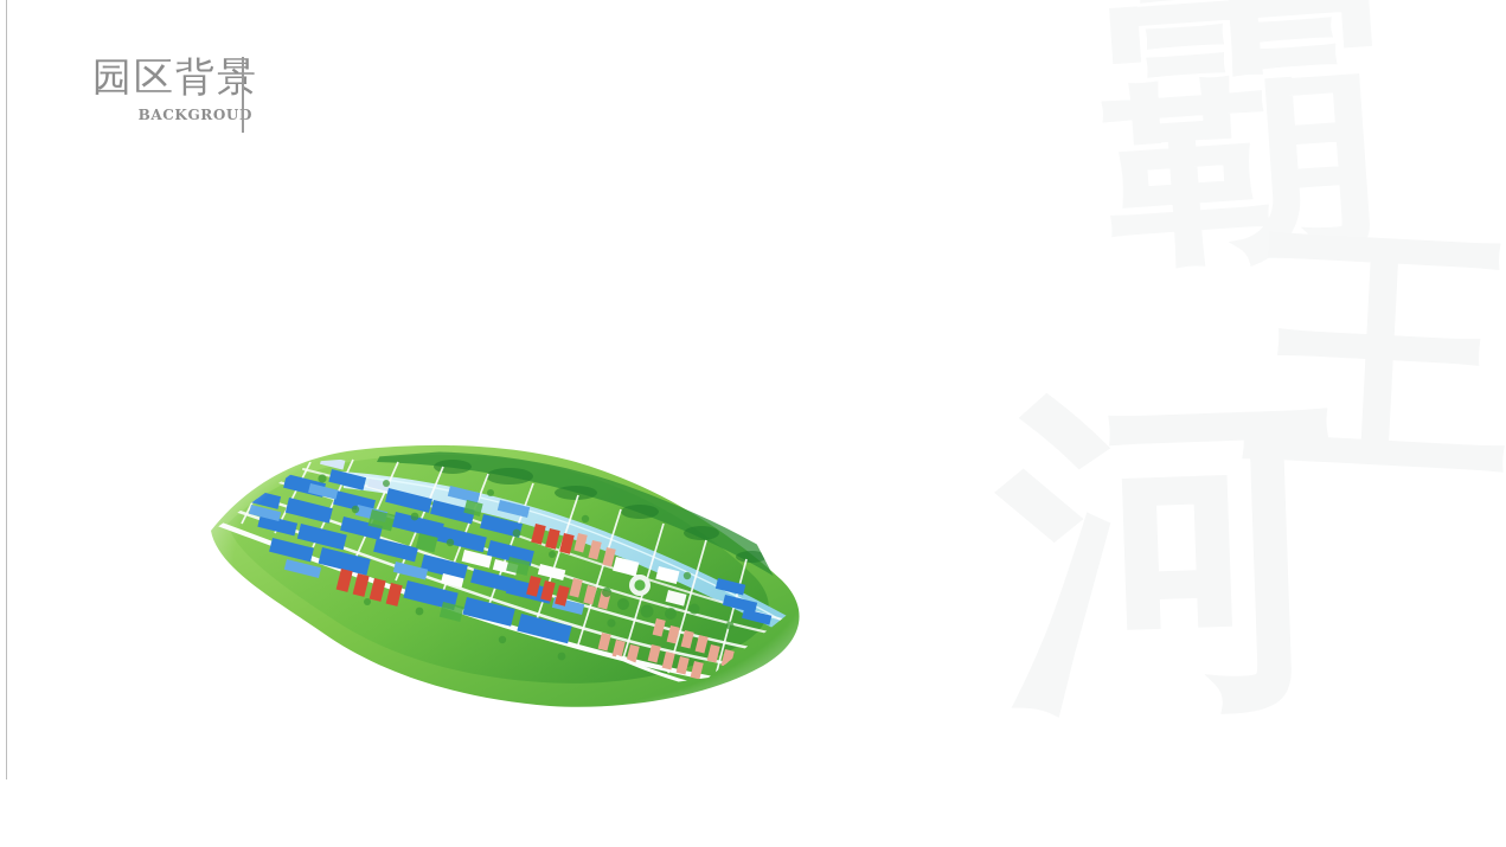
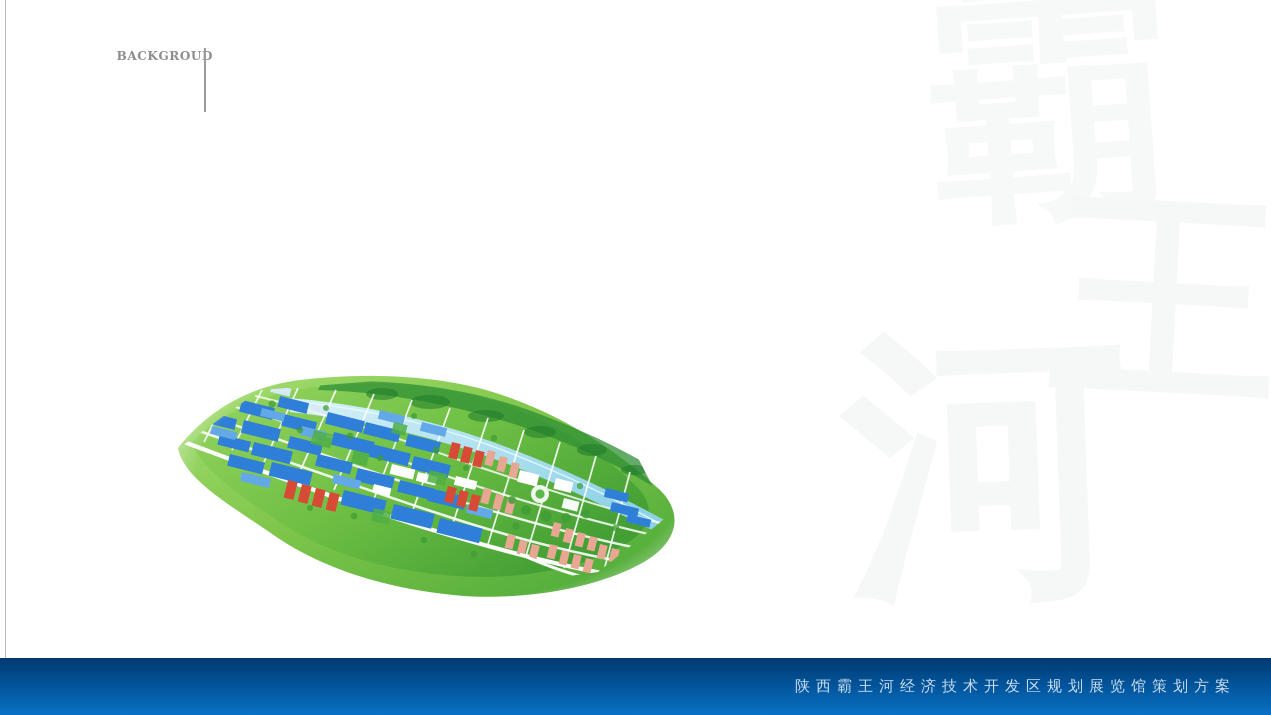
- 园区背景
  BACKGROUD
+ 陕西霸王河经济技术开发区规划展览馆策划方案
